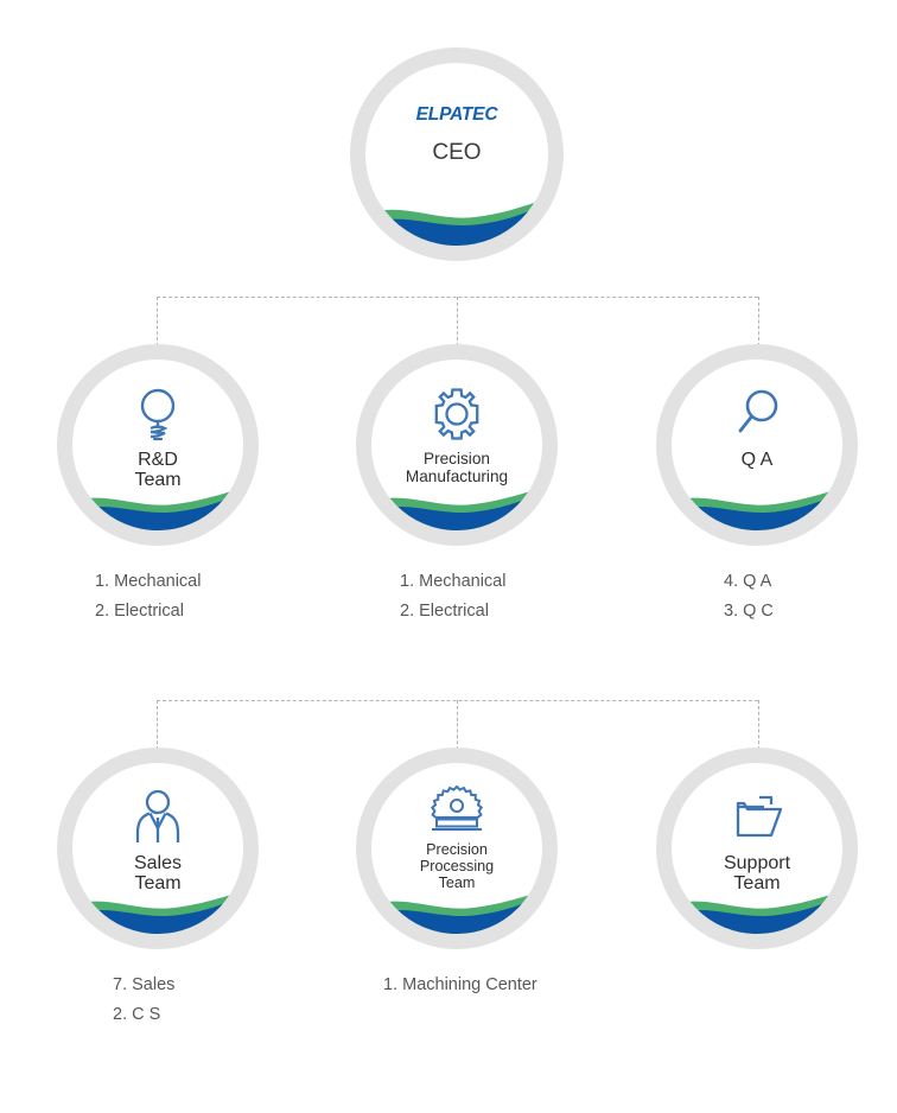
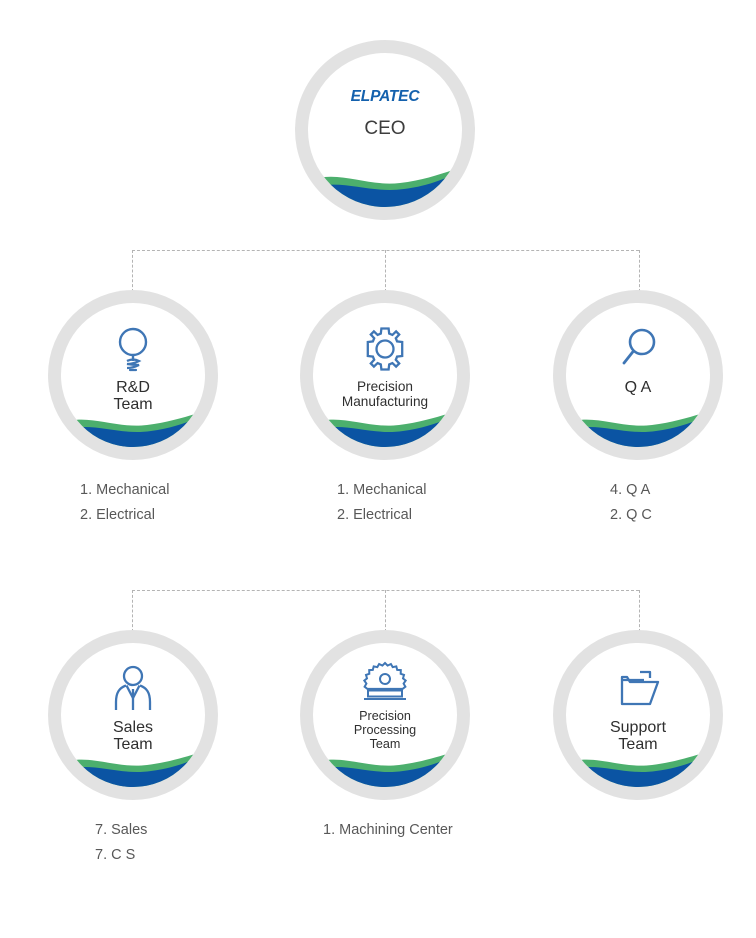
  ELPATEC
  CEO
  R&D
  Team
  1. Mechanical
  2. Electrical
  Precision
  Manufacturing
  1. Mechanical
  2. Electrical
  Q A
  4. Q A
- 3. Q C
+ 2. Q C
  Sales
  Team
  7. Sales
- 2. C S
+ 7. C S
  Precision
  Processing
  Team
  1. Machining Center
  Support
  Team
